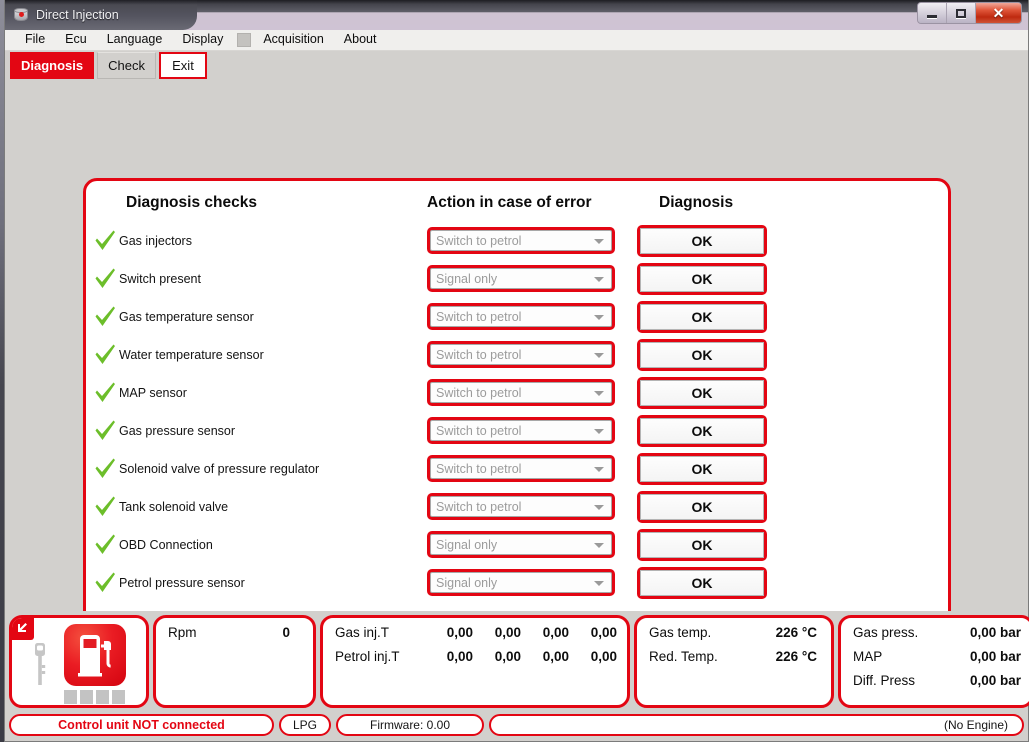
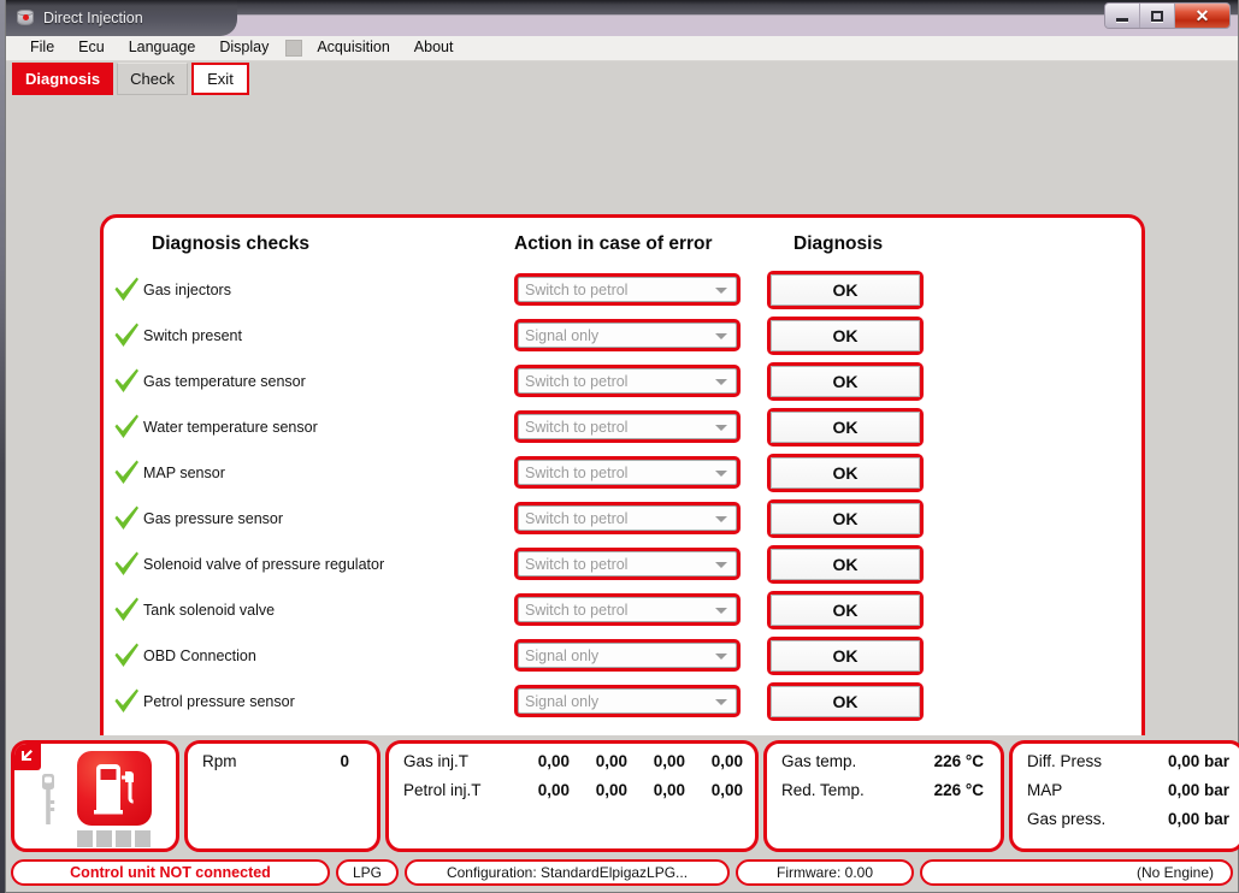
  Direct Injection
  ✕
  File
  Ecu
  Language
  Display
  Acquisition
  About
  Diagnosis
  Check
  Exit
  Diagnosis checks
  Action in case of error
  Diagnosis
  Gas injectors
  Switch to petrol
  OK
  Switch present
  Signal only
  OK
  Gas temperature sensor
  Switch to petrol
  OK
  Water temperature sensor
  Switch to petrol
  OK
  MAP sensor
  Switch to petrol
  OK
  Gas pressure sensor
  Switch to petrol
  OK
  Solenoid valve of pressure regulator
  Switch to petrol
  OK
  Tank solenoid valve
  Switch to petrol
  OK
  OBD Connection
  Signal only
  OK
  Petrol pressure sensor
  Signal only
  OK
  Rpm
  0
  Gas inj.T
  0,00
  0,00
  0,00
  0,00
  Petrol inj.T
  0,00
  0,00
  0,00
  0,00
  Gas temp.
  226 °C
  Red. Temp.
  226 °C
- Gas press.
+ Diff. Press
  0,00 bar
  MAP
  0,00 bar
- Diff. Press
+ Gas press.
  0,00 bar
  Control unit NOT connected
  LPG
+ Configuration: StandardElpigazLPG...
  Firmware: 0.00
  (No Engine)
